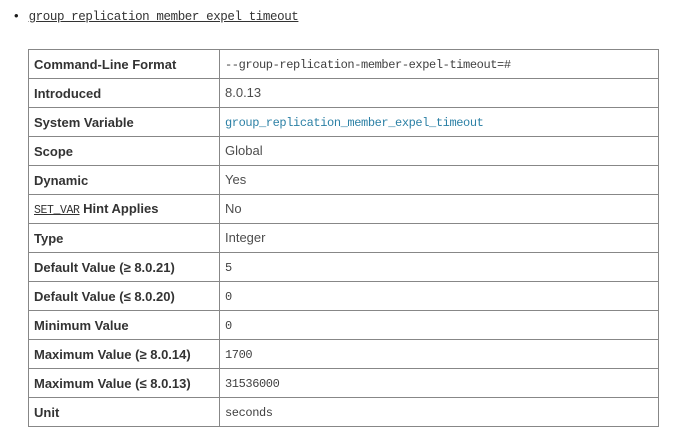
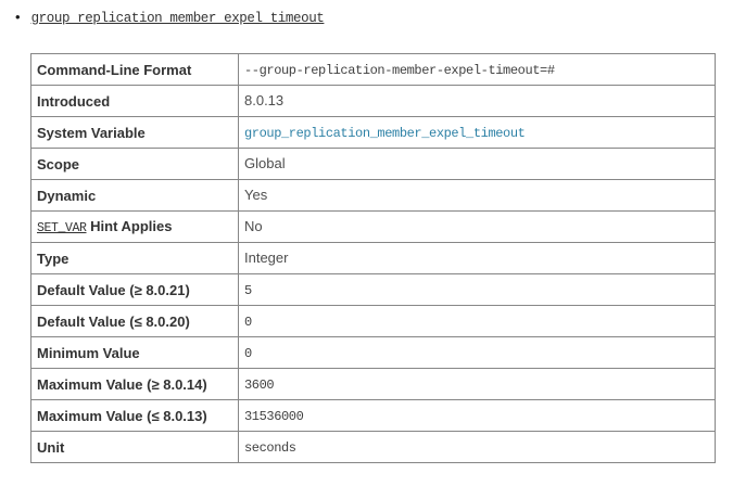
  •
  group_replication_member_expel_timeout
  Command-Line Format	--group-replication-member-expel-timeout=#
  Introduced	8.0.13
  System Variable	group_replication_member_expel_timeout
  Scope	Global
  Dynamic	Yes
  SET_VAR Hint Applies	No
  Type	Integer
  Default Value (≥ 8.0.21)	5
  Default Value (≤ 8.0.20)	0
  Minimum Value	0
- Maximum Value (≥ 8.0.14)	1700
+ Maximum Value (≥ 8.0.14)	3600
  Maximum Value (≤ 8.0.13)	31536000
  Unit	seconds
